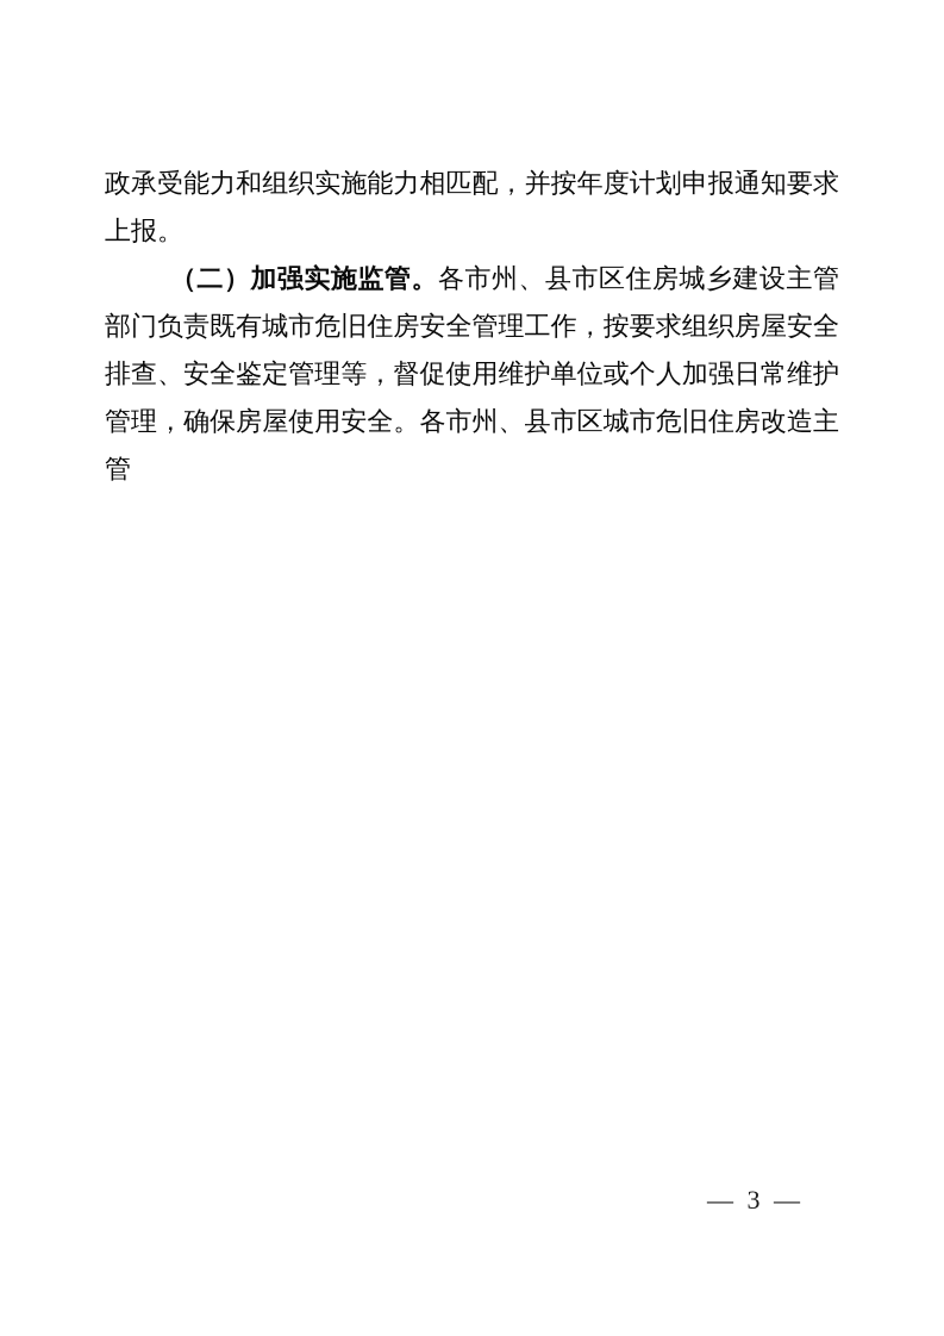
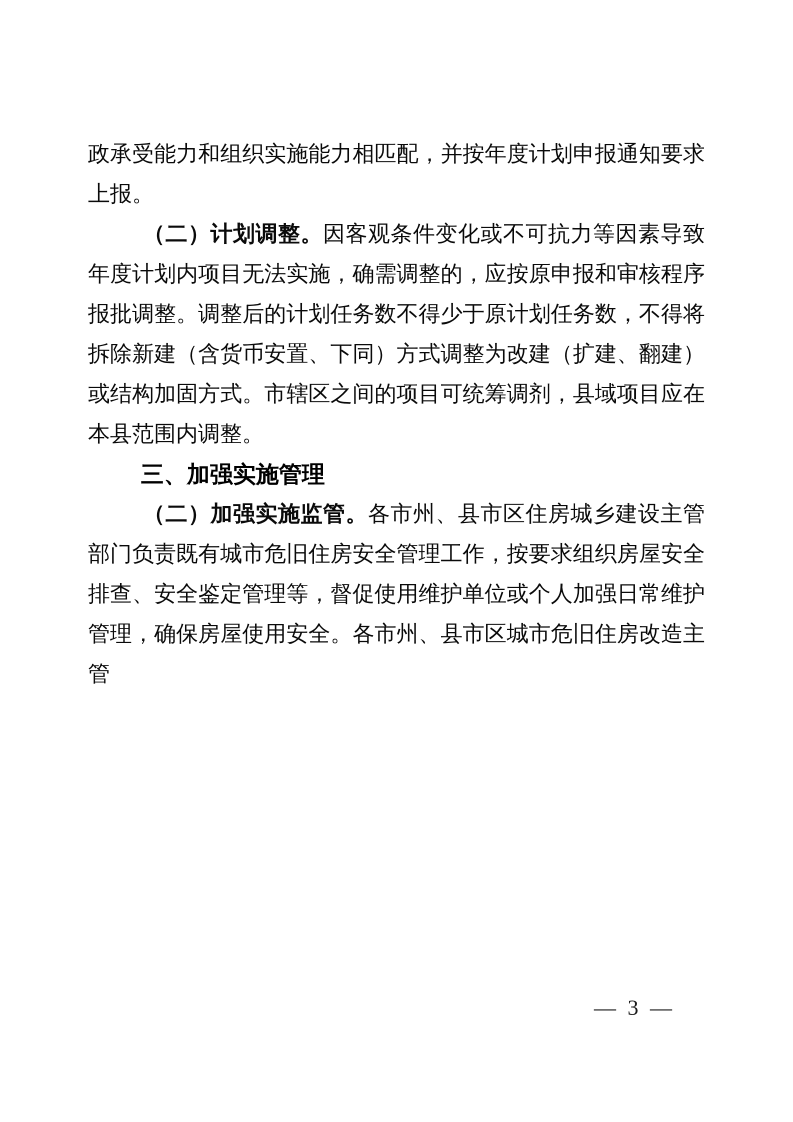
  政承受能力和组织实施能力相匹配，并按年度计划申报通知要求上报。
+ （二）计划调整。因客观条件变化或不可抗力等因素导致年度计划内项目无法实施，确需调整的，应按原申报和审核程序报批调整。调整后的计划任务数不得少于原计划任务数，不得将拆除新建（含货币安置、下同）方式调整为改建（扩建、翻建）或结构加固方式。市辖区之间的项目可统筹调剂，县域项目应在本县范围内调整。
+ 三、加强实施管理
  （二）加强实施监管。各市州、县市区住房城乡建设主管部门负责既有城市危旧住房安全管理工作，按要求组织房屋安全排查、安全鉴定管理等，督促使用维护单位或个人加强日常维护管理，确保房屋使用安全。各市州、县市区城市危旧住房改造主管
  — 3 —
